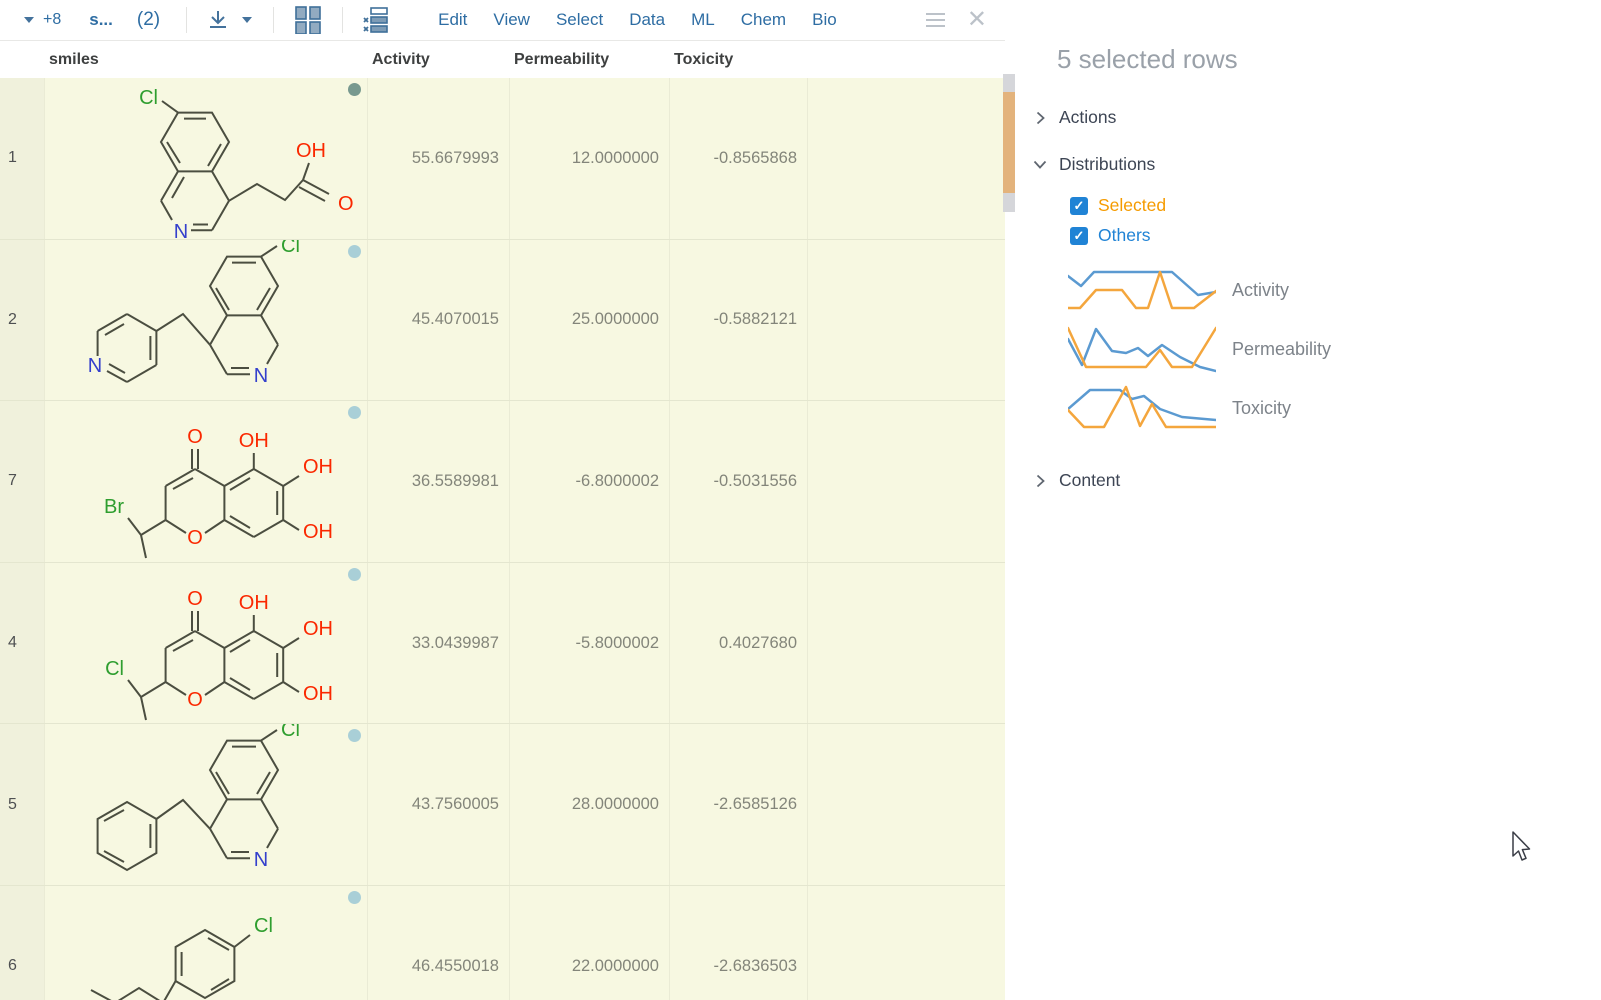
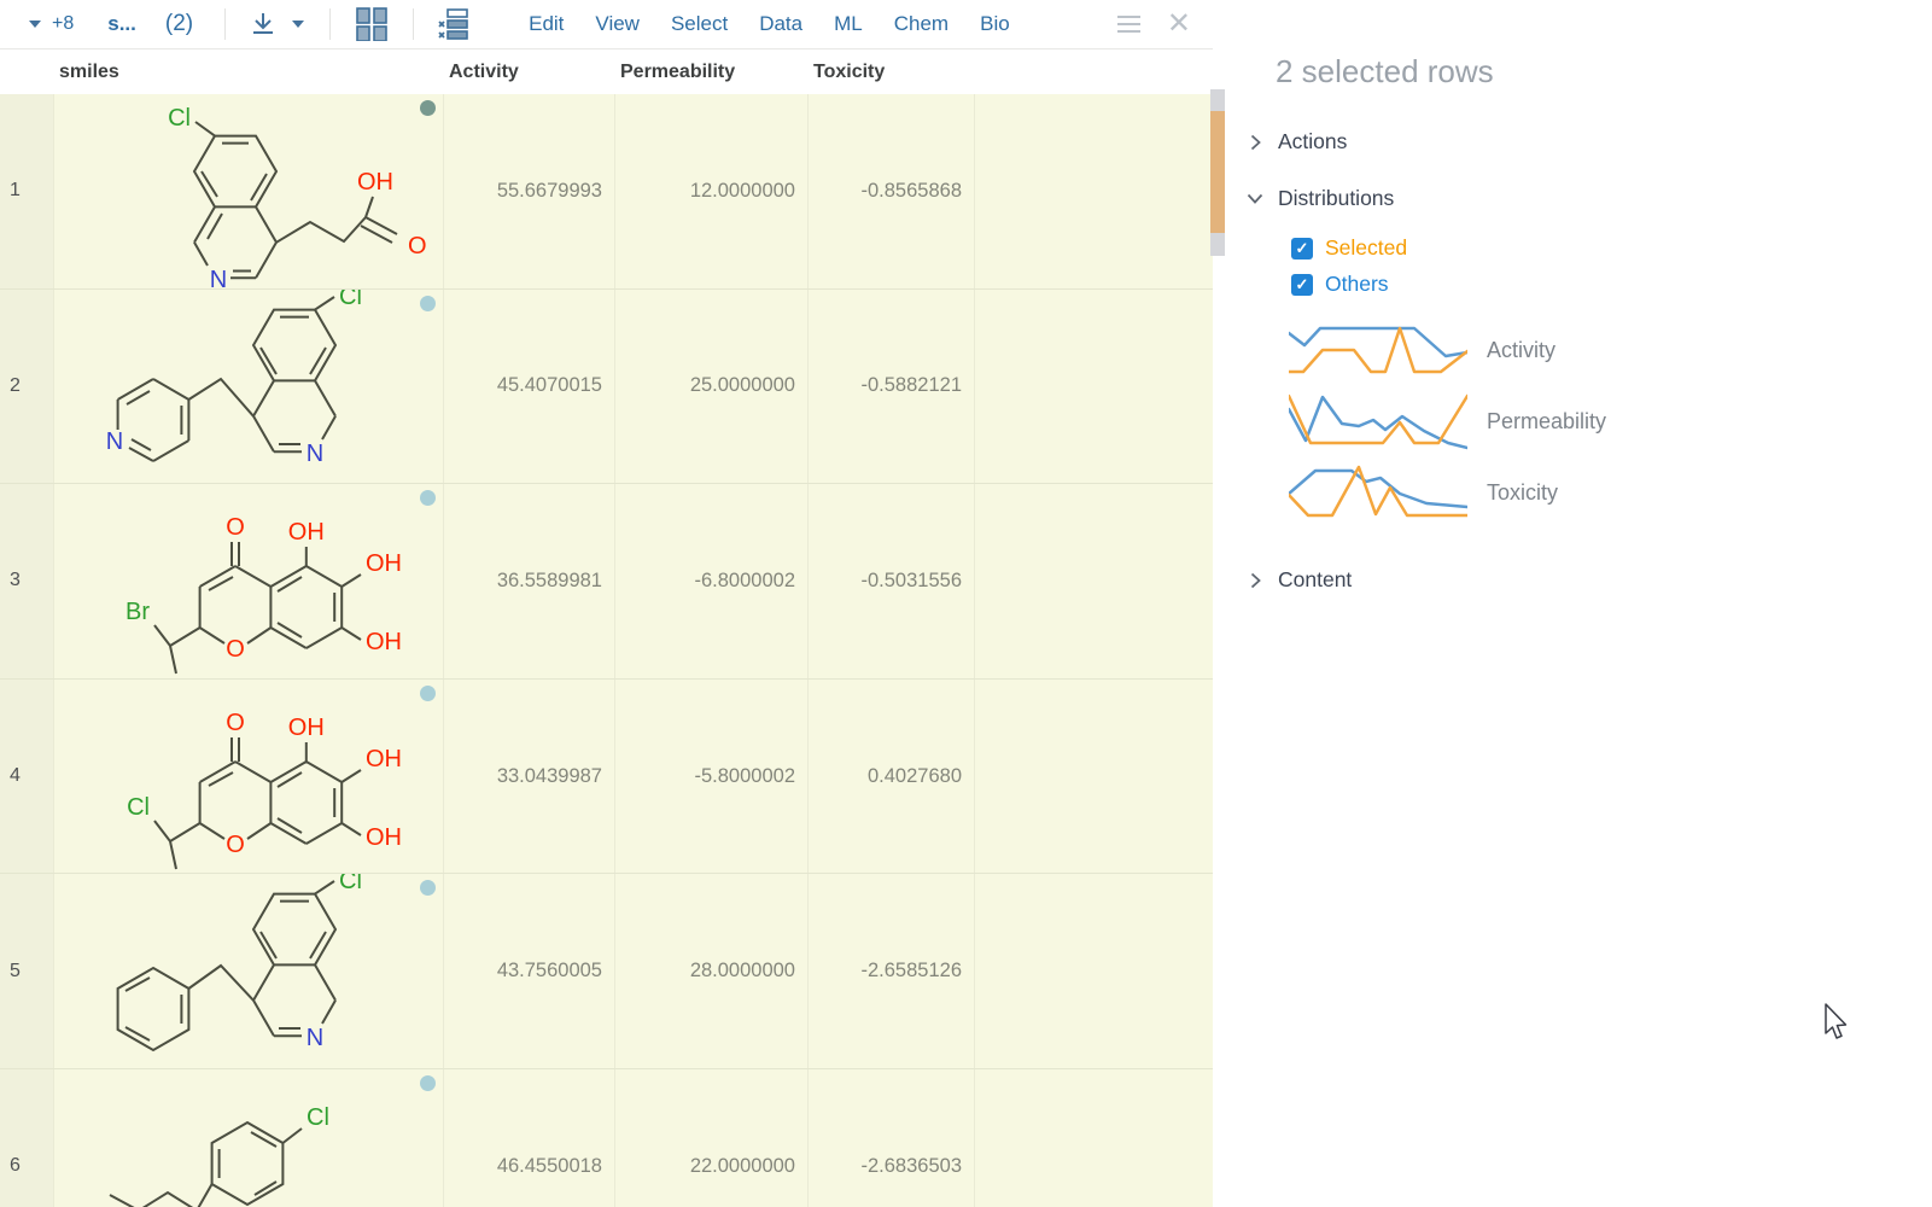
  +8
  s...
  (2)
  Edit
  View
  Select
  Data
  ML
  Chem
  Bio
  ✕
  smiles
  Activity
  Permeability
  Toxicity
  1
  Cl
  N
  OH
  O
  55.6679993
  12.0000000
  -0.8565868
  2
  N
  N
  Cl
  45.4070015
  25.0000000
  -0.5882121
- 7
+ 3
  O
  O
  OH
  OH
  OH
  Br
  36.5589981
  -6.8000002
  -0.5031556
  4
  O
  O
  OH
  OH
  OH
  Cl
  33.0439987
  -5.8000002
  0.4027680
  5
  N
  Cl
  43.7560005
  28.0000000
  -2.6585126
  6
  Cl
  46.4550018
  22.0000000
  -2.6836503
- 5 selected rows
+ 2 selected rows
  Actions
  Distributions
  ✓
  Selected
  ✓
  Others
  Activity
  Permeability
  Toxicity
  Content
